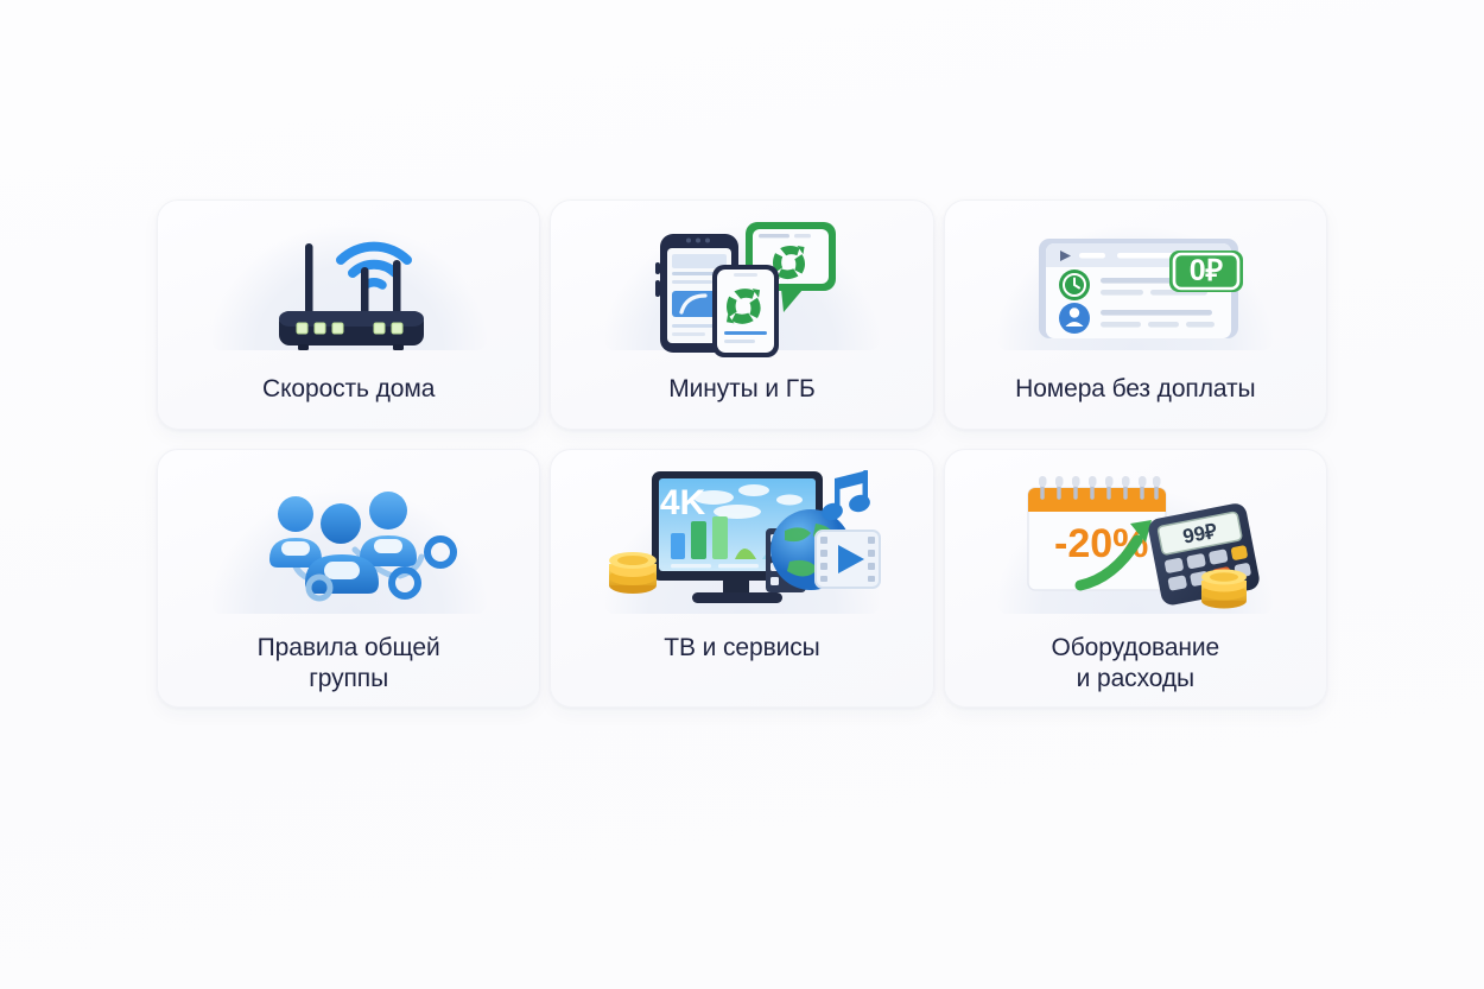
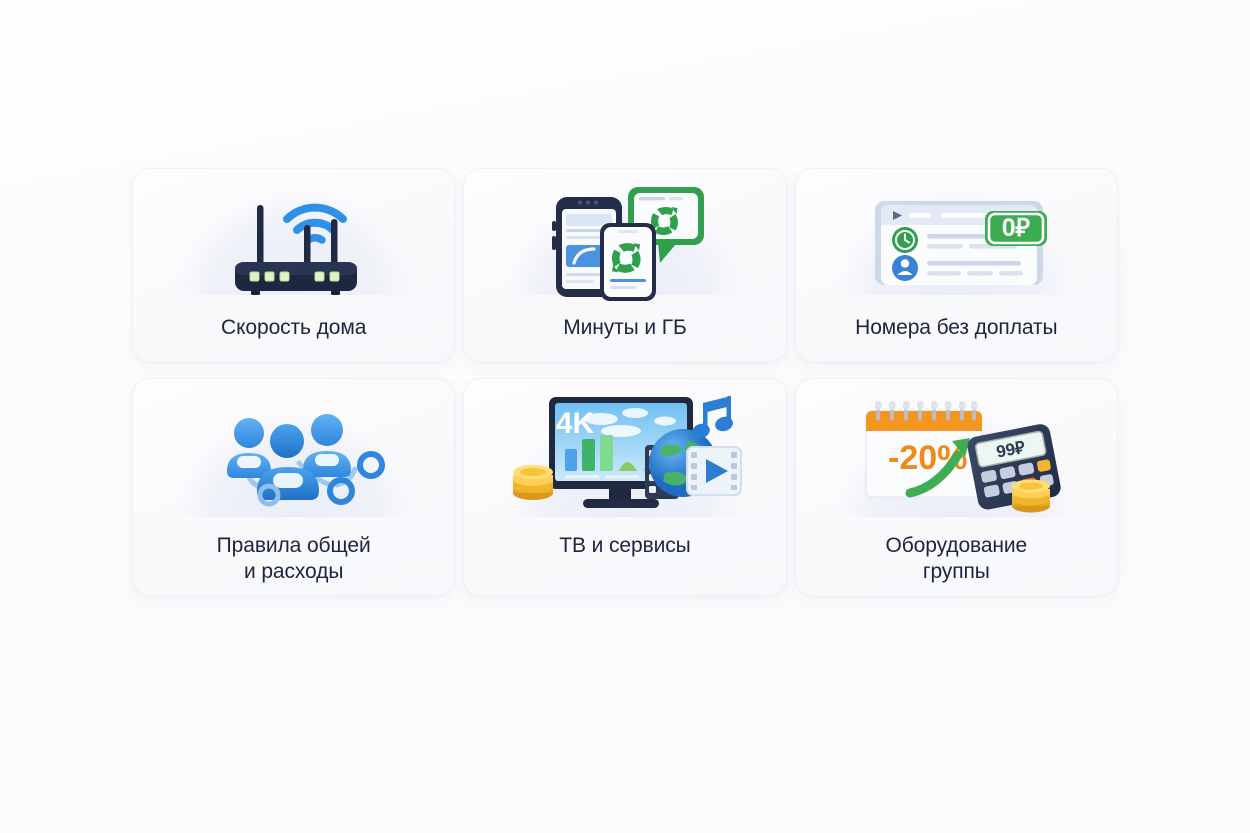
  Скорость дома
  Минуты и ГБ
  0₽
  Номера без доплаты
  Правила общей
- группы
+ и расходы
  4K
  ТВ и сервисы
  -20
  Оборудование
- и расходы
+ группы
